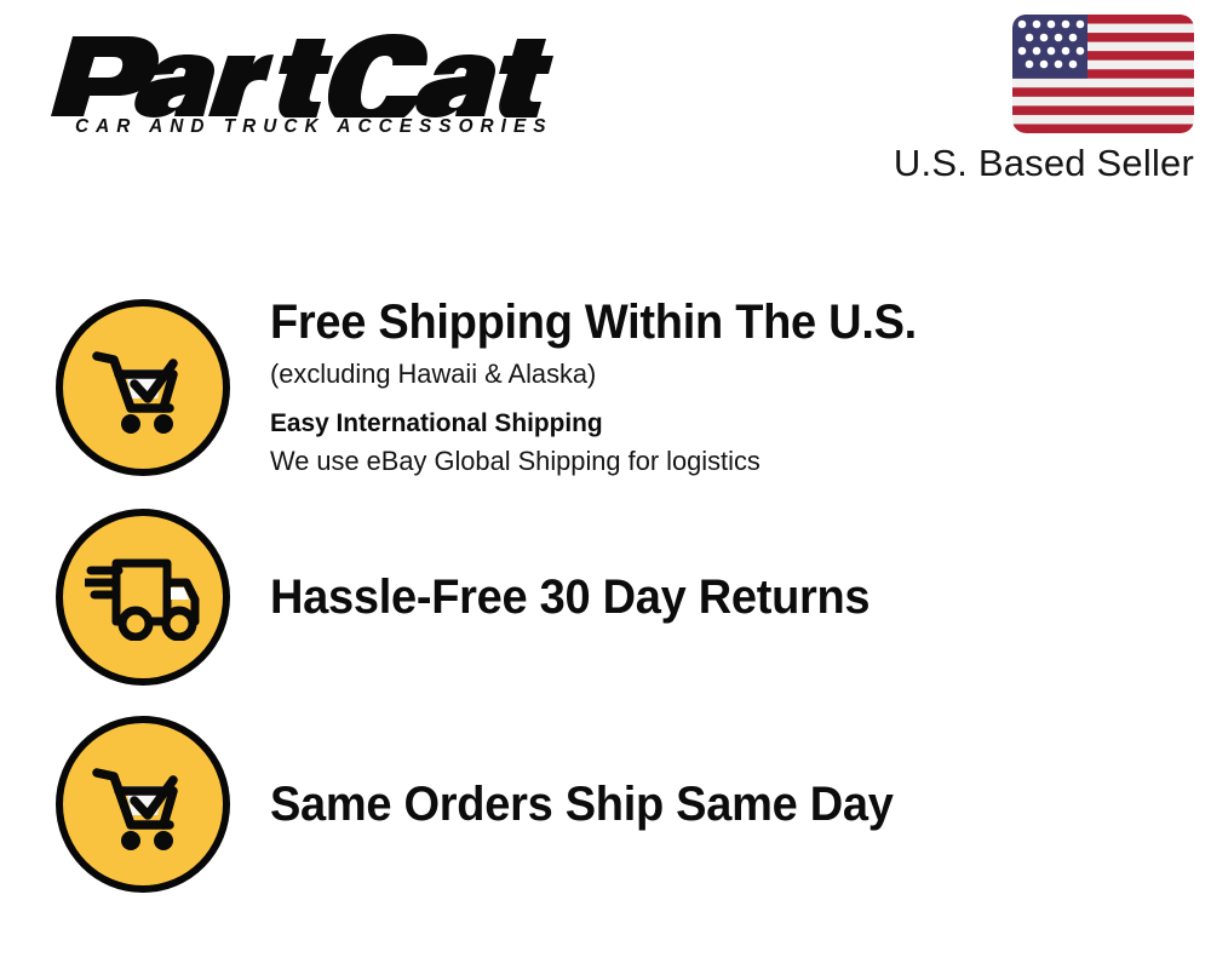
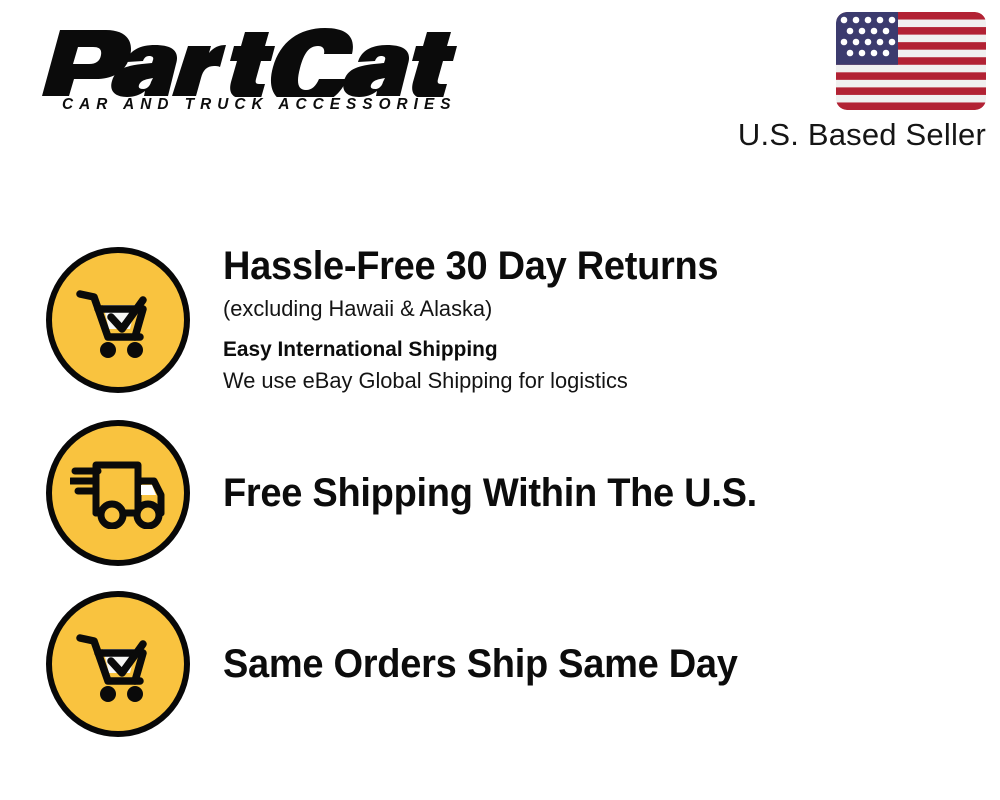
  CAR AND TRUCK ACCESSORIES
  U.S. Based Seller
- Free Shipping Within The U.S.
+ Hassle-Free 30 Day Returns
  (excluding Hawaii & Alaska)
  Easy International Shipping
  We use eBay Global Shipping for logistics
- Hassle-Free 30 Day Returns
+ Free Shipping Within The U.S.
  Same Orders Ship Same Day
